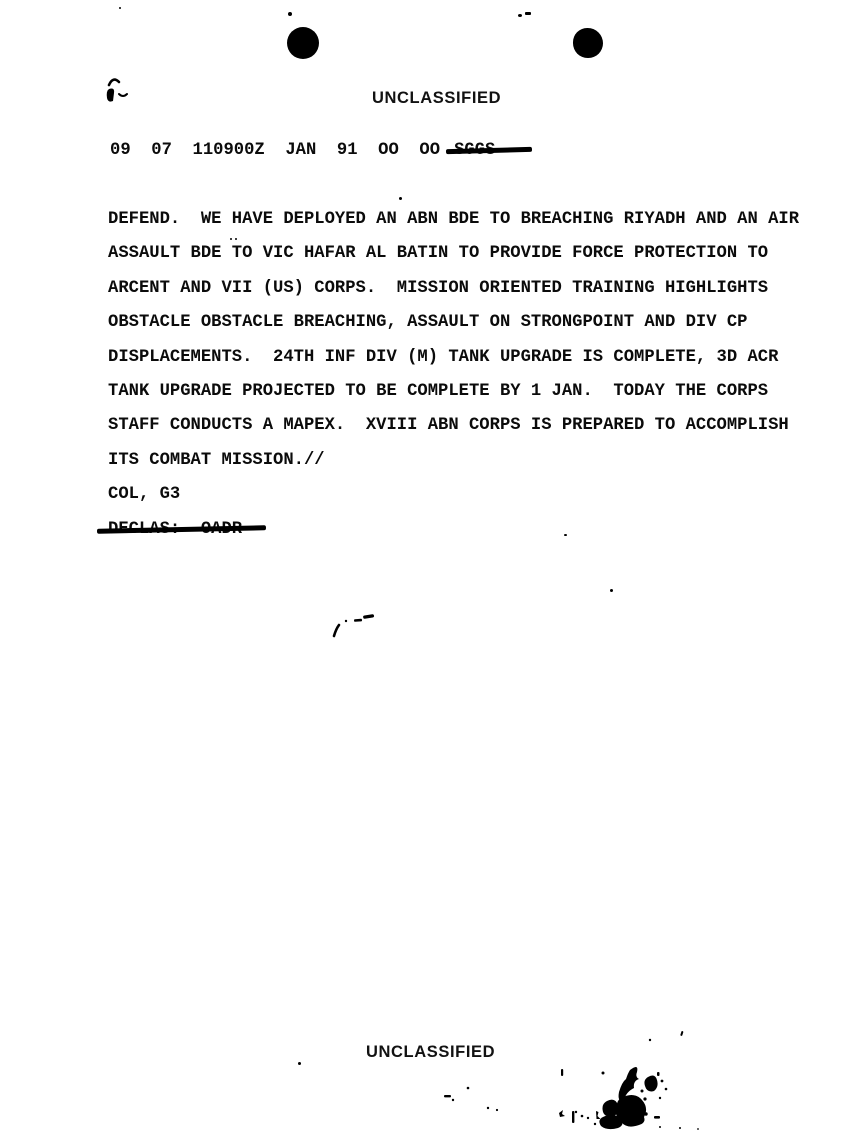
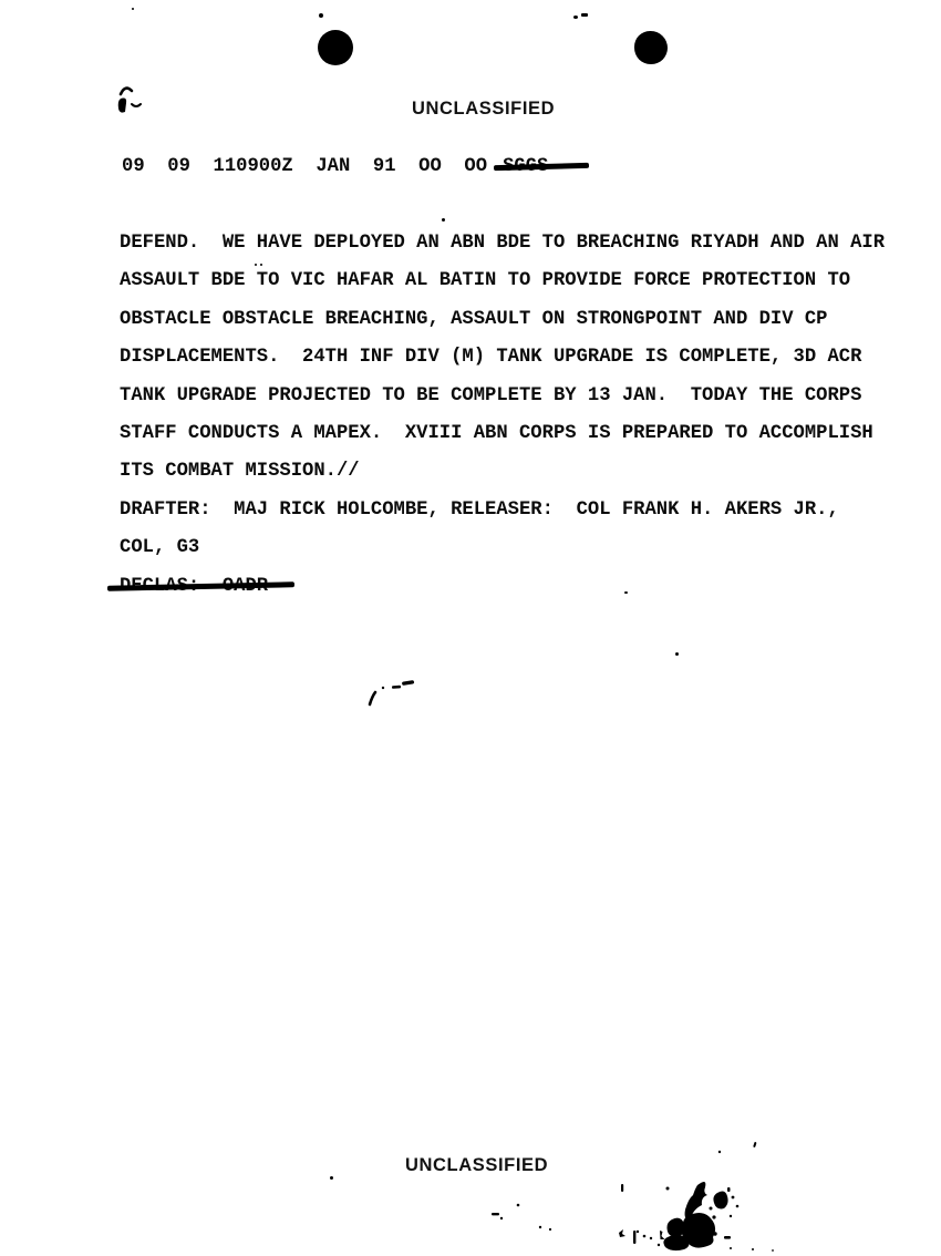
  UNCLASSIFIED
- 09 07 110900Z JAN 91 OO OO SGGS
+ 09 09 110900Z JAN 91 OO OO SGGS
  DEFEND. WE HAVE DEPLOYED AN ABN BDE TO BREACHING RIYADH AND AN AIR
  ASSAULT BDE TO VIC HAFAR AL BATIN TO PROVIDE FORCE PROTECTION TO
- ARCENT AND VII (US) CORPS. MISSION ORIENTED TRAINING HIGHLIGHTS
  OBSTACLE OBSTACLE BREACHING, ASSAULT ON STRONGPOINT AND DIV CP
  DISPLACEMENTS. 24TH INF DIV (M) TANK UPGRADE IS COMPLETE, 3D ACR
- TANK UPGRADE PROJECTED TO BE COMPLETE BY 1 JAN. TODAY THE CORPS
+ TANK UPGRADE PROJECTED TO BE COMPLETE BY 13 JAN. TODAY THE CORPS
  STAFF CONDUCTS A MAPEX. XVIII ABN CORPS IS PREPARED TO ACCOMPLISH
  ITS COMBAT MISSION.//
+ DRAFTER: MAJ RICK HOLCOMBE, RELEASER: COL FRANK H. AKERS JR.,
  COL, G3
  DECLAS: OADR
  UNCLASSIFIED
